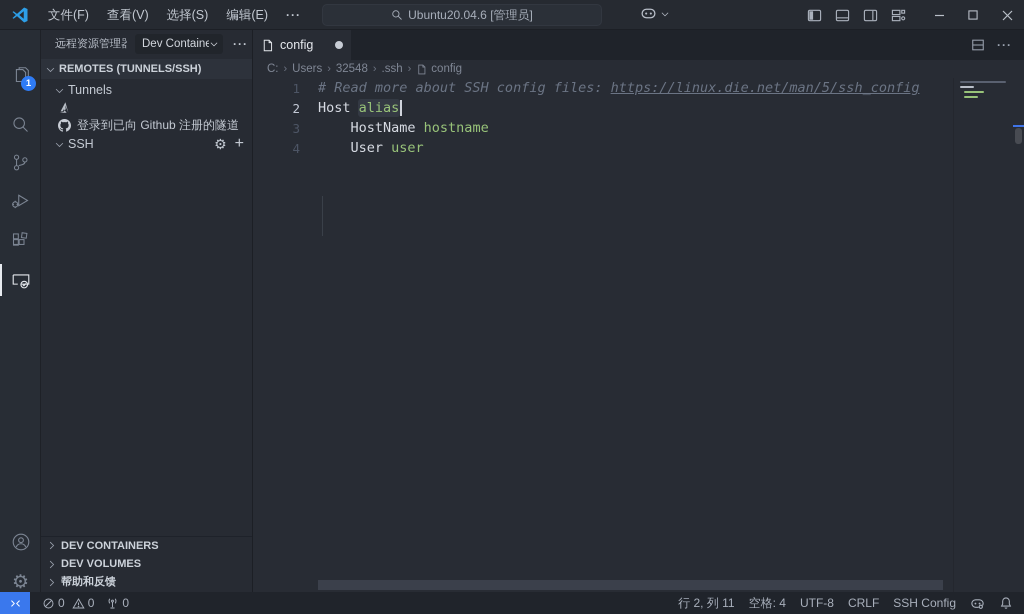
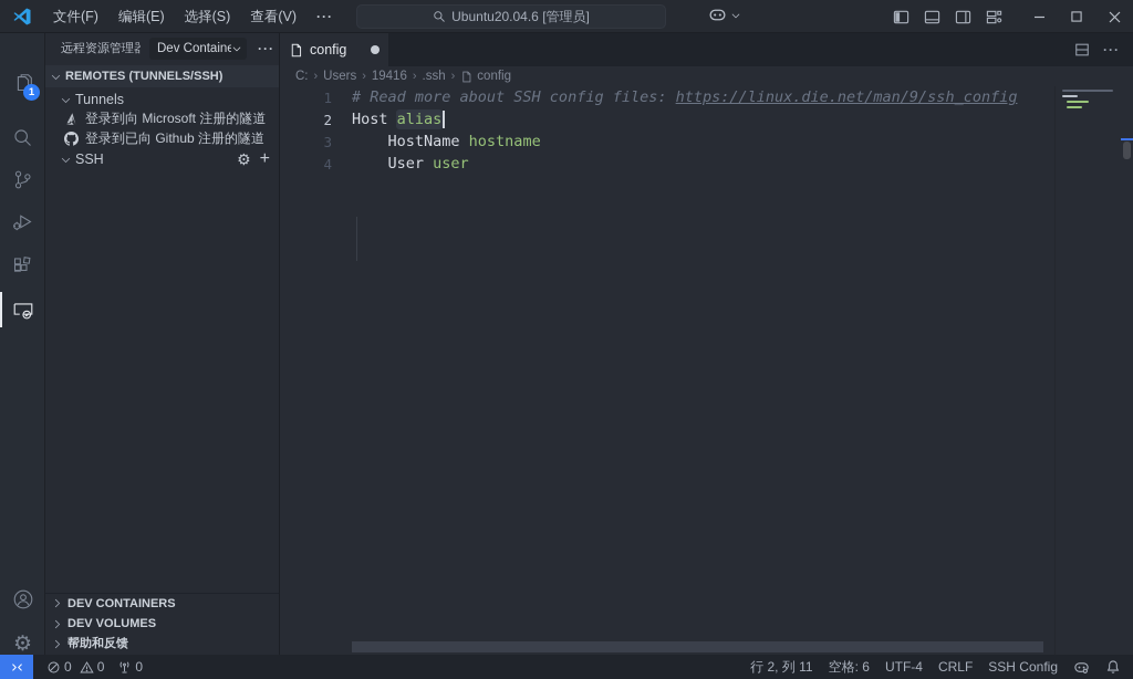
  文件(F)
- 查看(V)
+ 编辑(E)
  选择(S)
- 编辑(E)
+ 查看(V)
  ···
  Ubuntu20.04.6 [管理员]
  1
  ⚙
  远程资源管理器
  Dev Containe
  ···
  REMOTES (TUNNELS/SSH)
  Tunnels
+ 登录到向 Microsoft 注册的隧道
  登录到已向 Github 注册的隧道
  SSH
  ⚙
  +
  DEV CONTAINERS
  DEV VOLUMES
  帮助和反馈
  config
  ···
  C:
  ›
  Users
  ›
- 32548
+ 19416
  ›
  .ssh
  ›
  config
  1
  # Read more about SSH config files:
- https://linux.die.net/man/5/ssh_config
+ https://linux.die.net/man/9/ssh_config
  2
  Host
  alias
  3
  HostName
  hostname
  4
  User
  user
  0
  0
  0
  行 2, 列 11
- 空格: 4
+ 空格: 6
- UTF-8
+ UTF-4
  CRLF
  SSH Config
